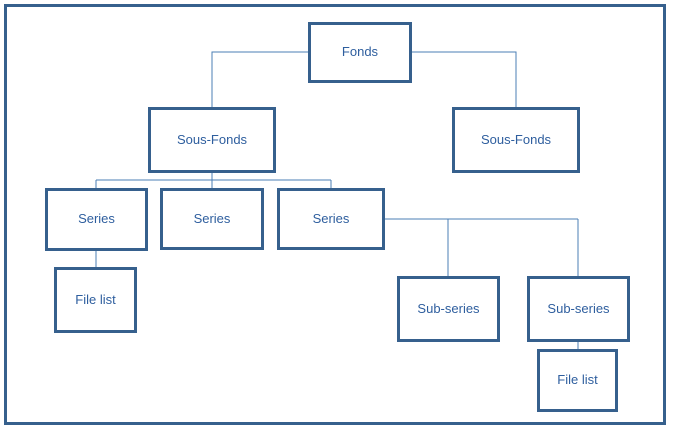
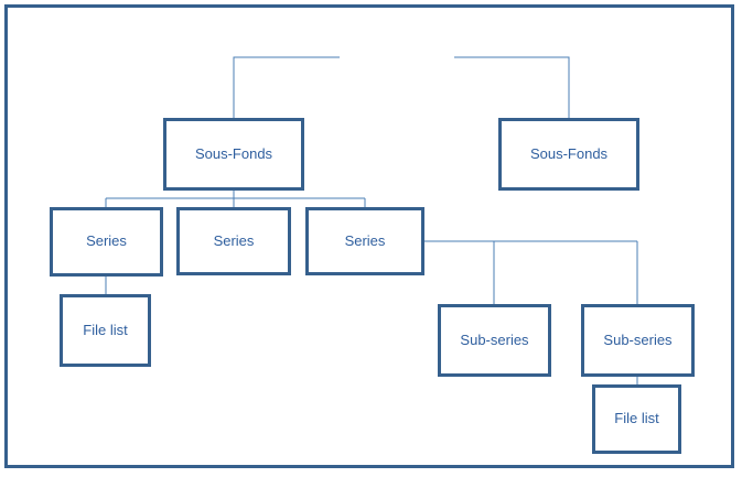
- Fonds
  Sous-Fonds
  Sous-Fonds
  Series
  Series
  Series
  File list
  Sub-series
  Sub-series
  File list
